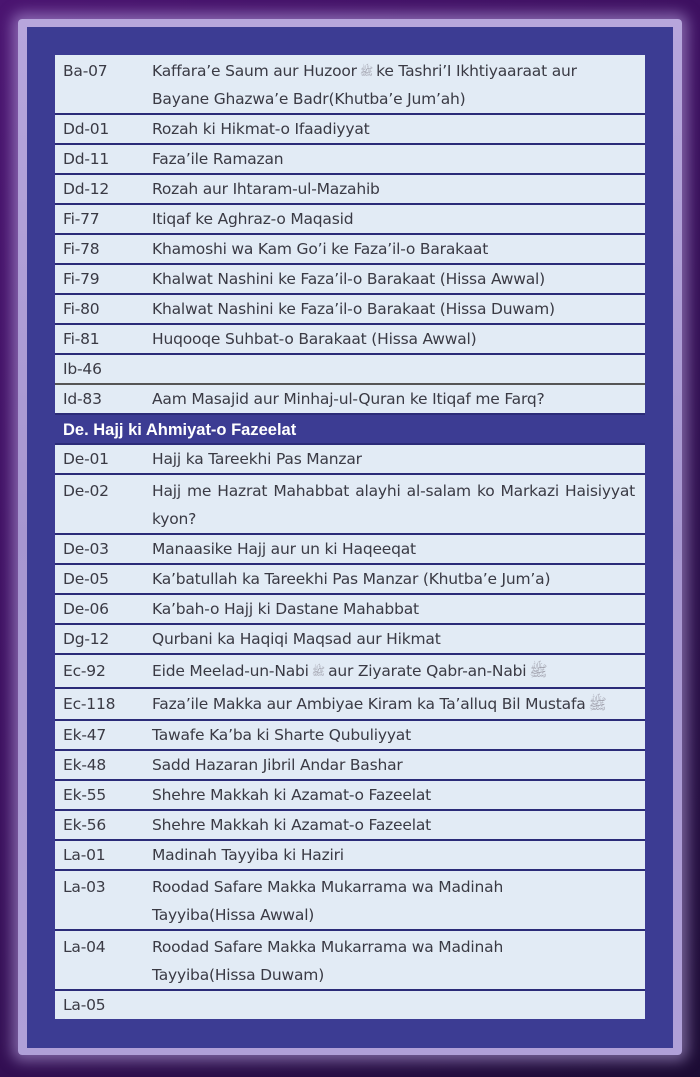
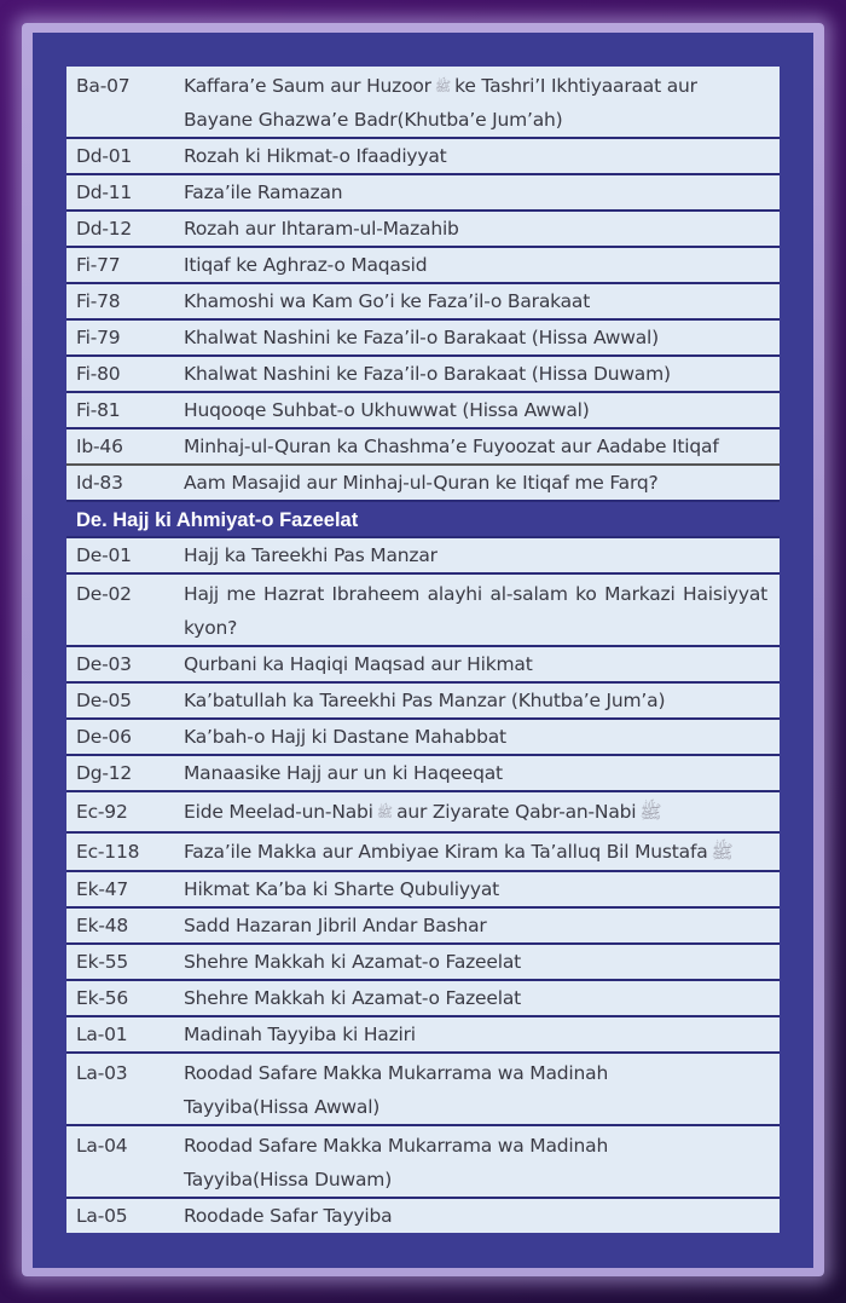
  Ba-07
  Kaffara’e Saum aur Huzoor ﷺ ke Tashri’I Ikhtiyaaraat aur Bayane Ghazwa’e Badr(Khutba’e Jum’ah)
  Dd-01
  Rozah ki Hikmat-o Ifaadiyyat
  Dd-11
  Faza’ile Ramazan
  Dd-12
  Rozah aur Ihtaram-ul-Mazahib
  Fi-77
  Itiqaf ke Aghraz-o Maqasid
  Fi-78
  Khamoshi wa Kam Go’i ke Faza’il-o Barakaat
  Fi-79
  Khalwat Nashini ke Faza’il-o Barakaat (Hissa Awwal)
  Fi-80
  Khalwat Nashini ke Faza’il-o Barakaat (Hissa Duwam)
  Fi-81
- Huqooqe Suhbat-o Barakaat (Hissa Awwal)
+ Huqooqe Suhbat-o Ukhuwwat (Hissa Awwal)
  Ib-46
+ Minhaj-ul-Quran ka Chashma’e Fuyoozat aur Aadabe Itiqaf
  Id-83
  Aam Masajid aur Minhaj-ul-Quran ke Itiqaf me Farq?
  De. Hajj ki Ahmiyat-o Fazeelat
  De-01
  Hajj ka Tareekhi Pas Manzar
  De-02
- Hajj me Hazrat Mahabbat alayhi al-salam ko Markazi Haisiyyat kyon?
+ Hajj me Hazrat Ibraheem alayhi al-salam ko Markazi Haisiyyat kyon?
  De-03
- Manaasike Hajj aur un ki Haqeeqat
+ Qurbani ka Haqiqi Maqsad aur Hikmat
  De-05
  Ka’batullah ka Tareekhi Pas Manzar (Khutba’e Jum’a)
  De-06
  Ka’bah-o Hajj ki Dastane Mahabbat
  Dg-12
- Qurbani ka Haqiqi Maqsad aur Hikmat
+ Manaasike Hajj aur un ki Haqeeqat
  Ec-92
  Eide Meelad-un-Nabi ﷺ aur Ziyarate Qabr-an-Nabi ﷺ
  Ec-118
  Faza’ile Makka aur Ambiyae Kiram ka Ta’alluq Bil Mustafa ﷺ
  Ek-47
- Tawafe Ka’ba ki Sharte Qubuliyyat
+ Hikmat Ka’ba ki Sharte Qubuliyyat
  Ek-48
  Sadd Hazaran Jibril Andar Bashar
  Ek-55
  Shehre Makkah ki Azamat-o Fazeelat
  Ek-56
  Shehre Makkah ki Azamat-o Fazeelat
  La-01
  Madinah Tayyiba ki Haziri
  La-03
  Roodad Safare Makka Mukarrama wa Madinah
  Tayyiba(Hissa Awwal)
  La-04
  Roodad Safare Makka Mukarrama wa Madinah
  Tayyiba(Hissa Duwam)
  La-05
+ Roodade Safar Tayyiba
